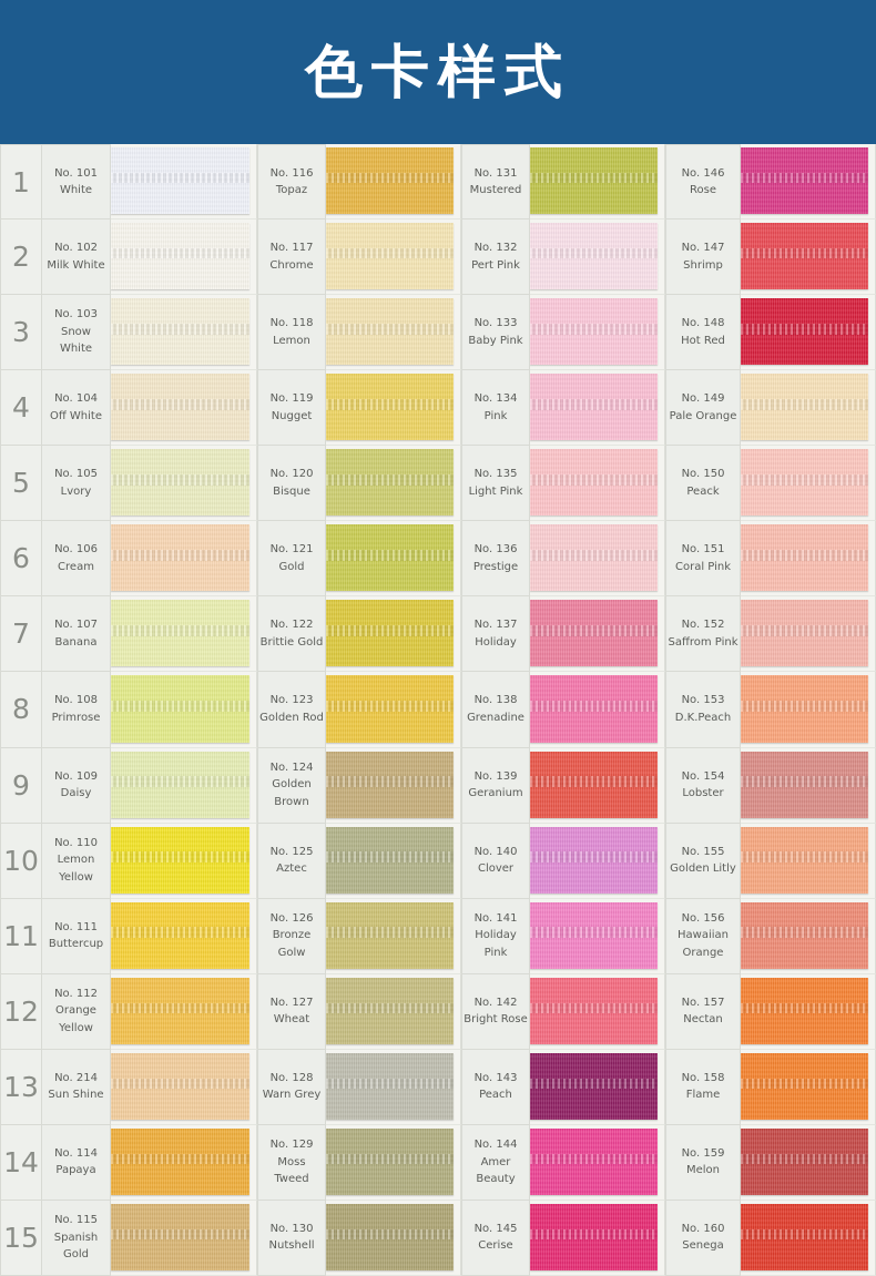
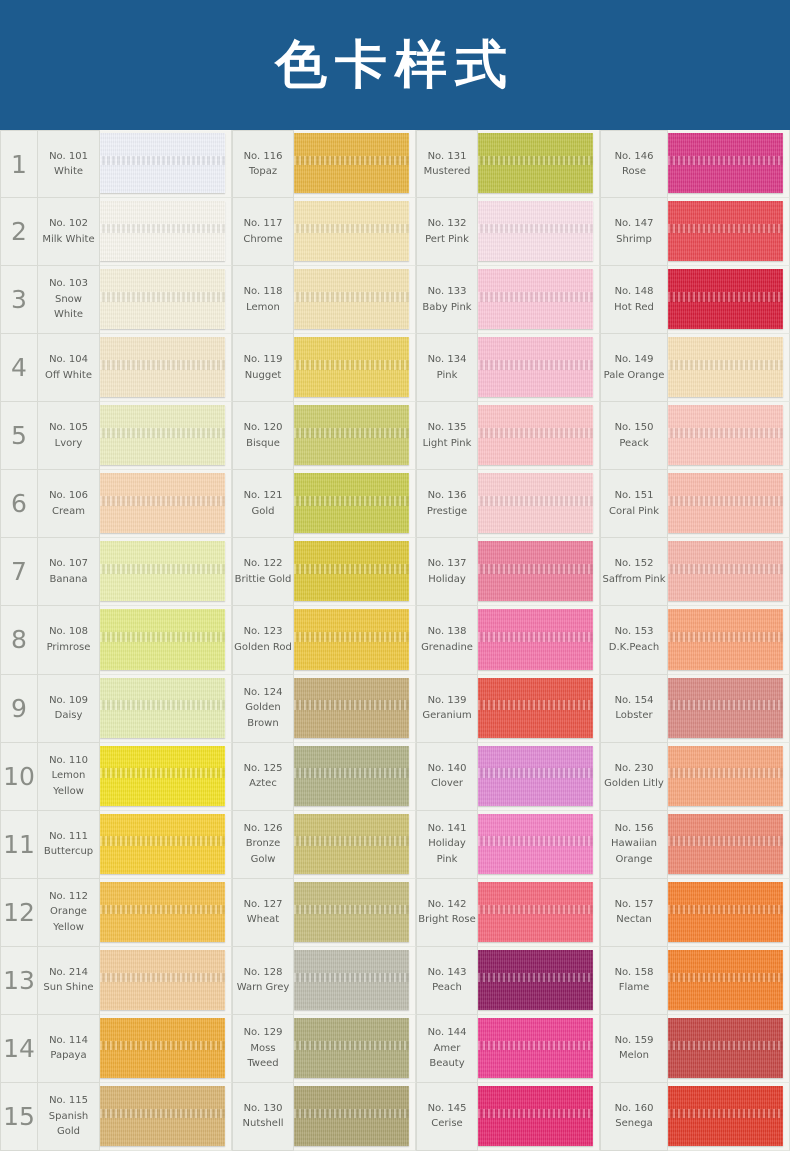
  色卡样式
  1
  No. 101
  White
  2
  No. 102
  Milk White
  3
  No. 103
  Snow White
  4
  No. 104
  Off White
  5
  No. 105
  Lvory
  6
  No. 106
  Cream
  7
  No. 107
  Banana
  8
  No. 108
  Primrose
  9
  No. 109
  Daisy
  10
  No. 110
  Lemon Yellow
  11
  No. 111
  Buttercup
  12
  No. 112
  Orange Yellow
  13
  No. 214
  Sun Shine
  14
  No. 114
  Papaya
  15
  No. 115
  Spanish Gold
  No. 116
  Topaz
  No. 117
  Chrome
  No. 118
  Lemon
  No. 119
  Nugget
  No. 120
  Bisque
  No. 121
  Gold
  No. 122
  Brittie Gold
  No. 123
  Golden Rod
  No. 124
  Golden Brown
  No. 125
  Aztec
  No. 126
  Bronze Golw
  No. 127
  Wheat
  No. 128
  Warn Grey
  No. 129
  Moss Tweed
  No. 130
  Nutshell
  No. 131
  Mustered
  No. 132
  Pert Pink
  No. 133
  Baby Pink
  No. 134
  Pink
  No. 135
  Light Pink
  No. 136
  Prestige
  No. 137
  Holiday
  No. 138
  Grenadine
  No. 139
  Geranium
  No. 140
  Clover
  No. 141
  Holiday Pink
  No. 142
  Bright Rose
  No. 143
  Peach
  No. 144
  Amer Beauty
  No. 145
  Cerise
  No. 146
  Rose
  No. 147
  Shrimp
  No. 148
  Hot Red
  No. 149
  Pale Orange
  No. 150
  Peack
  No. 151
  Coral Pink
  No. 152
  Saffrom Pink
  No. 153
  D.K.Peach
  No. 154
  Lobster
- No. 155
+ No. 230
  Golden Litly
  No. 156
  Hawaiian Orange
  No. 157
  Nectan
  No. 158
  Flame
  No. 159
  Melon
  No. 160
  Senega
